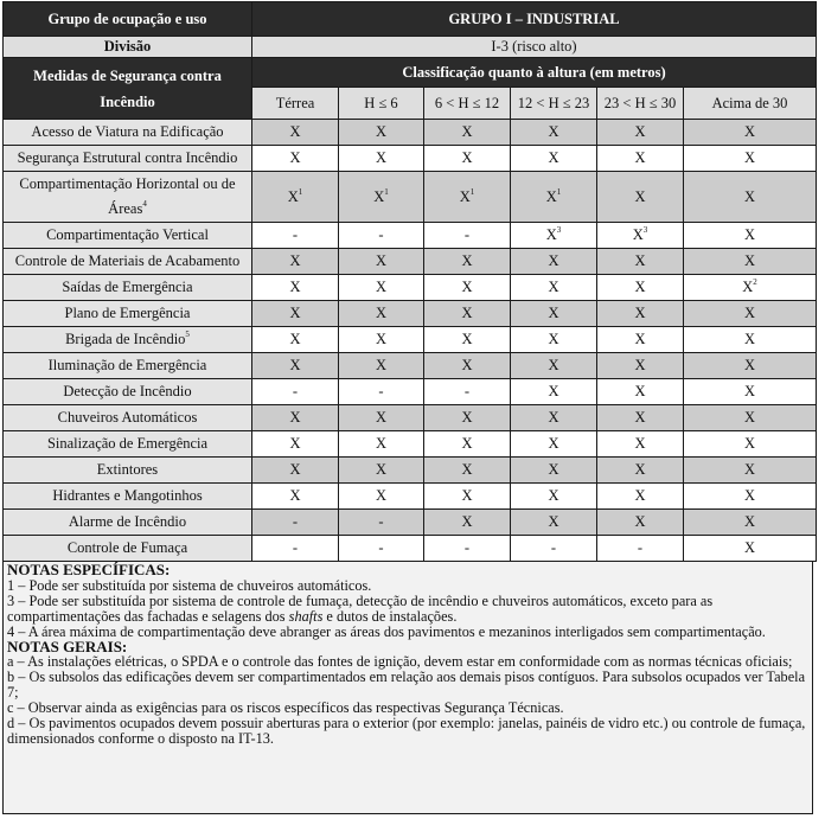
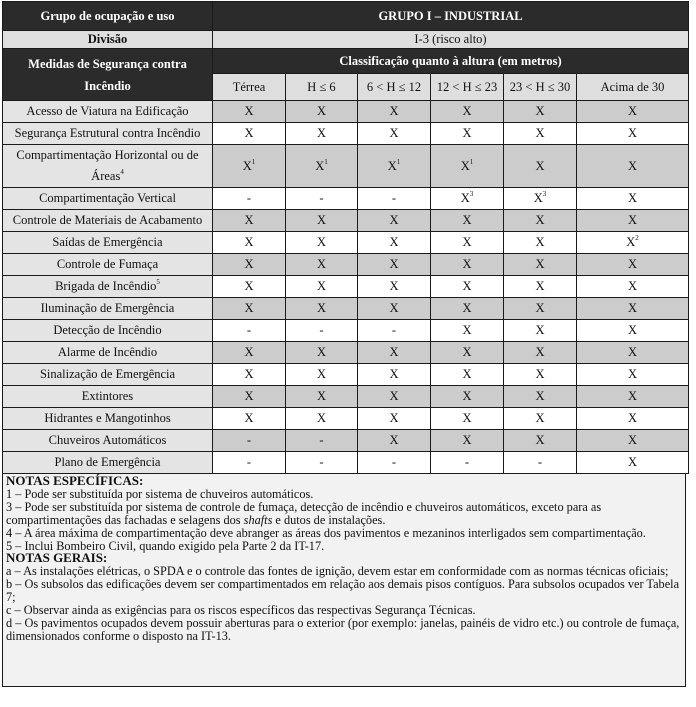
  Grupo de ocupação e uso	GRUPO I – INDUSTRIAL
  Divisão	I-3 (risco alto)
  Medidas de Segurança contra Incêndio	Classificação quanto à altura (em metros)
  Térrea	H ≤ 6	6 < H ≤ 12	12 < H ≤ 23	23 < H ≤ 30	Acima de 30
  Acesso de Viatura na Edificação	X	X	X	X	X	X
  Segurança Estrutural contra Incêndio	X	X	X	X	X	X
  Compartimentação Horizontal ou de Áreas4	X1	X1	X1	X1	X	X
  Compartimentação Vertical	-	-	-	X3	X3	X
  Controle de Materiais de Acabamento	X	X	X	X	X	X
  Saídas de Emergência	X	X	X	X	X	X2
- Plano de Emergência	X	X	X	X	X	X
+ Controle de Fumaça	X	X	X	X	X	X
  Brigada de Incêndio5	X	X	X	X	X	X
  Iluminação de Emergência	X	X	X	X	X	X
  Detecção de Incêndio	-	-	-	X	X	X
- Chuveiros Automáticos	X	X	X	X	X	X
+ Alarme de Incêndio	X	X	X	X	X	X
  Sinalização de Emergência	X	X	X	X	X	X
  Extintores	X	X	X	X	X	X
  Hidrantes e Mangotinhos	X	X	X	X	X	X
- Alarme de Incêndio	-	-	X	X	X	X
+ Chuveiros Automáticos	-	-	X	X	X	X
- Controle de Fumaça	-	-	-	-	-	X
+ Plano de Emergência	-	-	-	-	-	X
  NOTAS ESPECÍFICAS:
  1 – Pode ser substituída por sistema de chuveiros automáticos.
  3 – Pode ser substituída por sistema de controle de fumaça, detecção de incêndio e chuveiros automáticos, exceto para as compartimentações das fachadas e selagens dos shafts e dutos de instalações.
  4 – A área máxima de compartimentação deve abranger as áreas dos pavimentos e mezaninos interligados sem compartimentação.
+ 5 – Inclui Bombeiro Civil, quando exigido pela Parte 2 da IT-17.
  NOTAS GERAIS:
  a – As instalações elétricas, o SPDA e o controle das fontes de ignição, devem estar em conformidade com as normas técnicas oficiais;
  b – Os subsolos das edificações devem ser compartimentados em relação aos demais pisos contíguos. Para subsolos ocupados ver Tabela 7;
  c – Observar ainda as exigências para os riscos específicos das respectivas Segurança Técnicas.
  d – Os pavimentos ocupados devem possuir aberturas para o exterior (por exemplo: janelas, painéis de vidro etc.) ou controle de fumaça, dimensionados conforme o disposto na IT-13.
